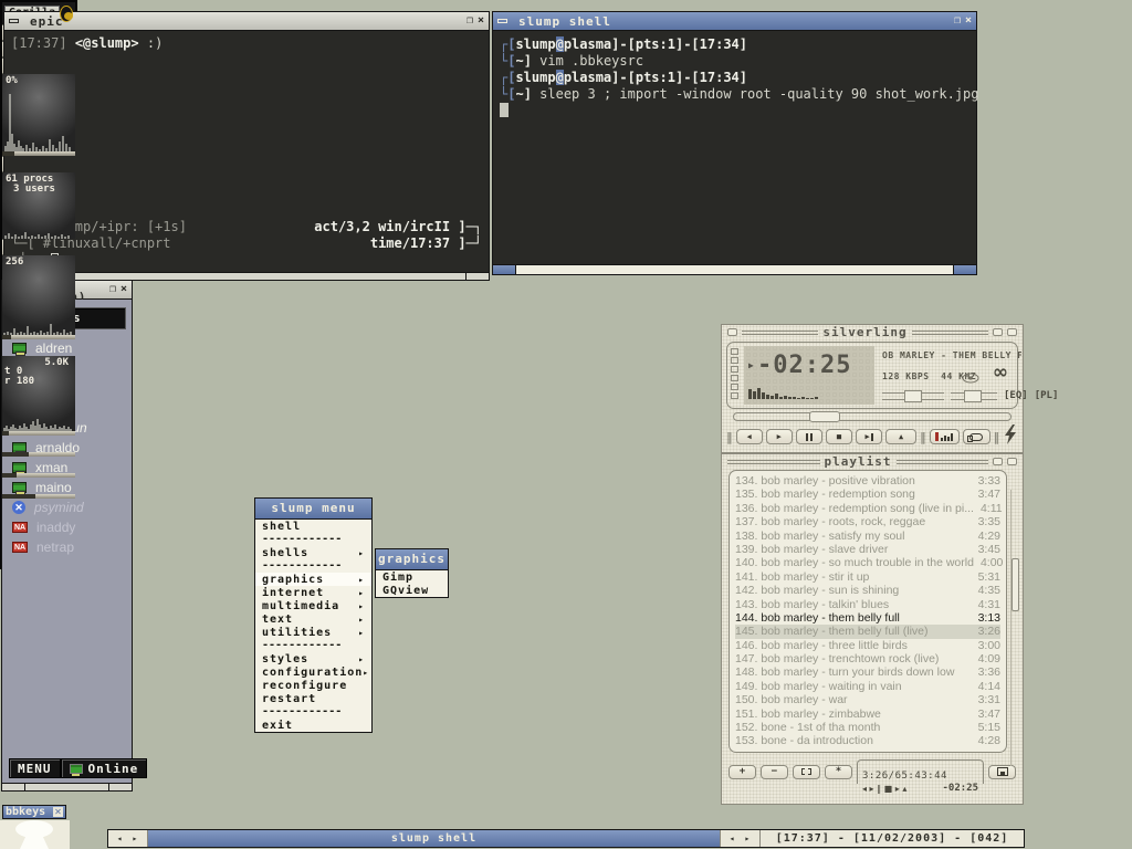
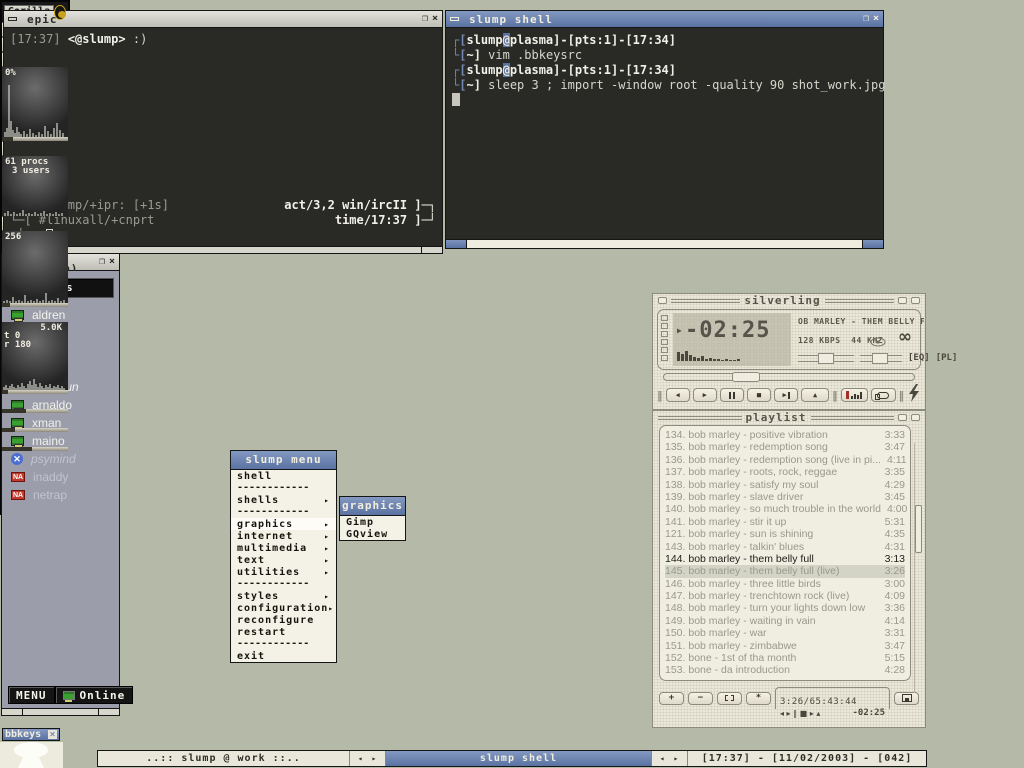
  epic
  ❐
  ×
  [17:37] <@slump> :)
  act/3,2 win/ircII ]─┐
  └─[ #linuxall/+cnprt
  time/17:37 ]─┘
  slump shell
  ❐
  ×
  ┌[slump@plasma]-[pts:1]-[17:34]
  └[~] vim .bbkeysrc
  ┌[slump@plasma]-[pts:1]-[17:34]
  └[~] sleep 3 ; import -window root -quality 90 shot_work.jpg
  ❐
  ×
  aldren
  arnaldo
  xman
  maino
  ✕
  psymind
  inaddy
  netrap
  MENU
  Online
  slump menu
  shell
  ------------
  shells
  ▸
  ------------
  graphics
  ▸
  internet
  ▸
  multimedia
  ▸
  text
  ▸
  utilities
  ▸
  ------------
  styles
  ▸
  configuration
  ▸
  reconfigure
  restart
  ------------
  exit
  graphics
  Gimp
  GQview
  silverling
  ▶
  -02:25
  OB MARLEY - THEM BELLY F
  128 KBPS 44 KHZ
  ∞
  [EQ]
  [PL]
  ‖
  ◀
  ▶
  ■
  ▶
  ▲
  ‖
  ‖
  playlist
  134. bob marley - positive vibration
  3:33
  135. bob marley - redemption song
  3:47
  136. bob marley - redemption song (live in pi...
  4:11
  137. bob marley - roots, rock, reggae
  3:35
  138. bob marley - satisfy my soul
  4:29
  139. bob marley - slave driver
  3:45
  140. bob marley - so much trouble in the world
  4:00
  141. bob marley - stir it up
  5:31
- 142. bob marley - sun is shining
+ 121. bob marley - sun is shining
  4:35
  143. bob marley - talkin' blues
  4:31
  144. bob marley - them belly full
  3:13
  145. bob marley - them belly full (live)
  3:26
  146. bob marley - three little birds
  3:00
  147. bob marley - trenchtown rock (live)
  4:09
- 148. bob marley - turn your birds down low
+ 148. bob marley - turn your lights down low
  3:36
  149. bob marley - waiting in vain
  4:14
  150. bob marley - war
  3:31
  151. bob marley - zimbabwe
  3:47
  152. bone - 1st of tha month
  5:15
  153. bone - da introduction
  4:28
  +
  −
  *
  3:26/65:43:44
  ◂ ▸ ‖ ■ ▸ ▴
  -02:25
  0%
  61 procs
  3 users
  256
  5.0K
  t 0
  r 180
+ ..:: slump @ work ::..
  ◂
  ▸
  slump shell
  ◂
  ▸
  [17:37] - [11/02/2003] - [042]
  bbkeys
  ✕
